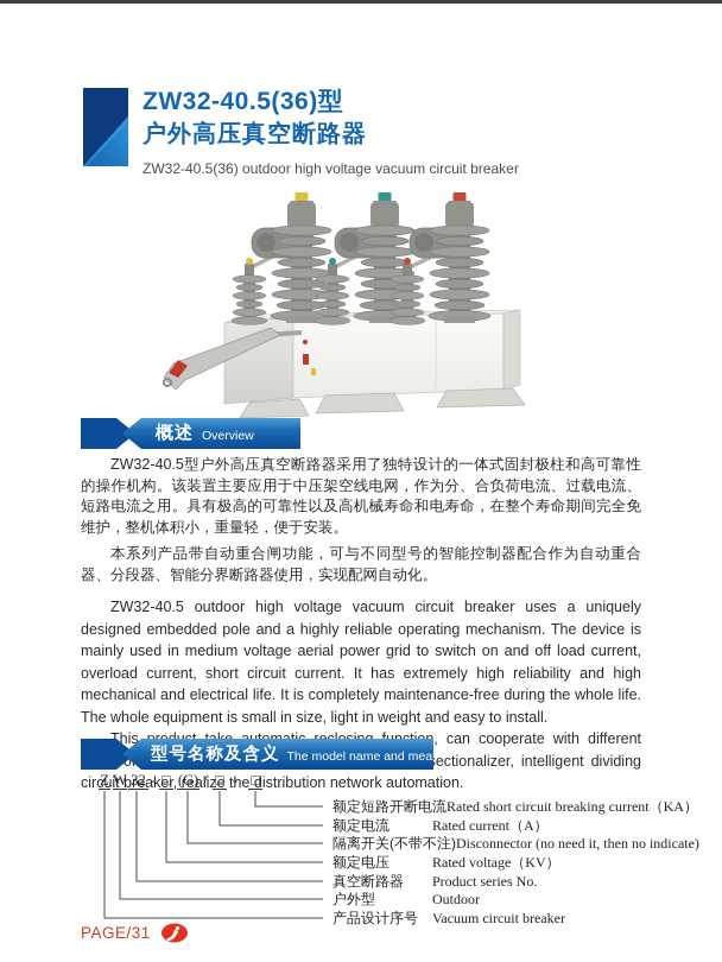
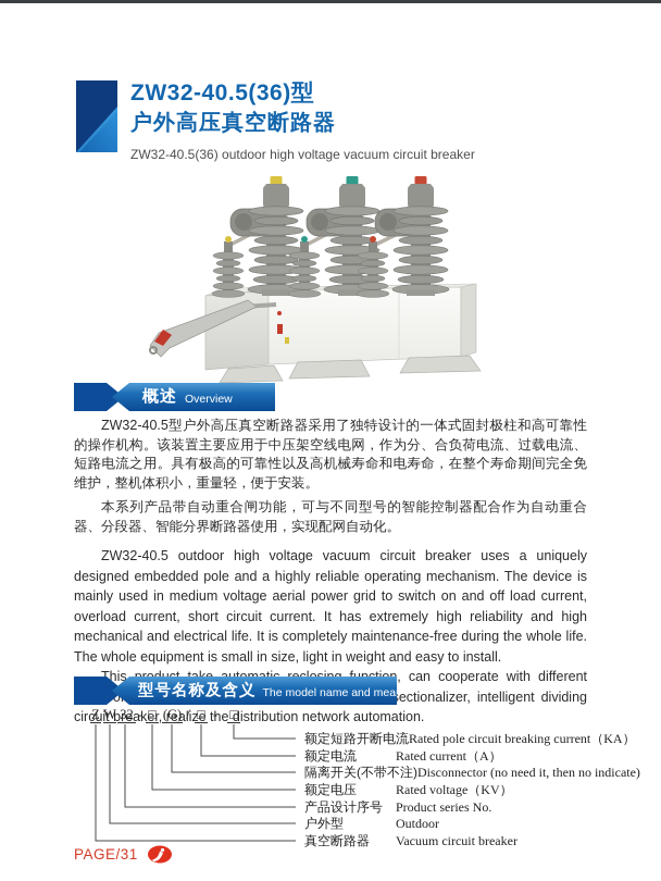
  ZW32-40.5(36)型
  户外高压真空断路器
  ZW32-40.5(36) outdoor high voltage vacuum circuit breaker
  概述
  Overview
  ZW32-40.5型户外高压真空断路器采用了独特设计的一体式固封极柱和高可靠性的操作机构。该装置主要应用于中压架空线电网，作为分、合负荷电流、过载电流、短路电流之用。具有极高的可靠性以及高机械寿命和电寿命，在整个寿命期间完全免维护，整机体积小，重量轻，便于安装。
  本系列产品带自动重合闸功能，可与不同型号的智能控制器配合作为自动重合器、分段器、智能分界断路器使用，实现配网自动化。
  ZW32-40.5 outdoor high voltage vacuum circuit breaker uses a uniquely designed embedded pole and a highly reliable operating mechanism. The device is mainly used in medium voltage aerial power grid to switch on and off load current, overload current, short circuit current. It has extremely high reliability and high mechanical and electrical life. It is completely maintenance-free during the whole life. The whole equipment is small in size, light in weight and easy to install.
  型号名称及含义
  The model name and mea
  Z
  W
  32
  -
  □
  (G)
  /
  □
  -
  □
  额定短路开断电流
- Rated short circuit breaking current（KA）
+ Rated pole circuit breaking current（KA）
  额定电流
  Rated current（A）
  隔离开关(不带不注)
  Disconnector (no need it, then no indicate)
  额定电压
  Rated voltage（KV）
- 真空断路器
+ 产品设计序号
  Product series No.
  户外型
  Outdoor
- 产品设计序号
+ 真空断路器
  Vacuum circuit breaker
  PAGE/31
